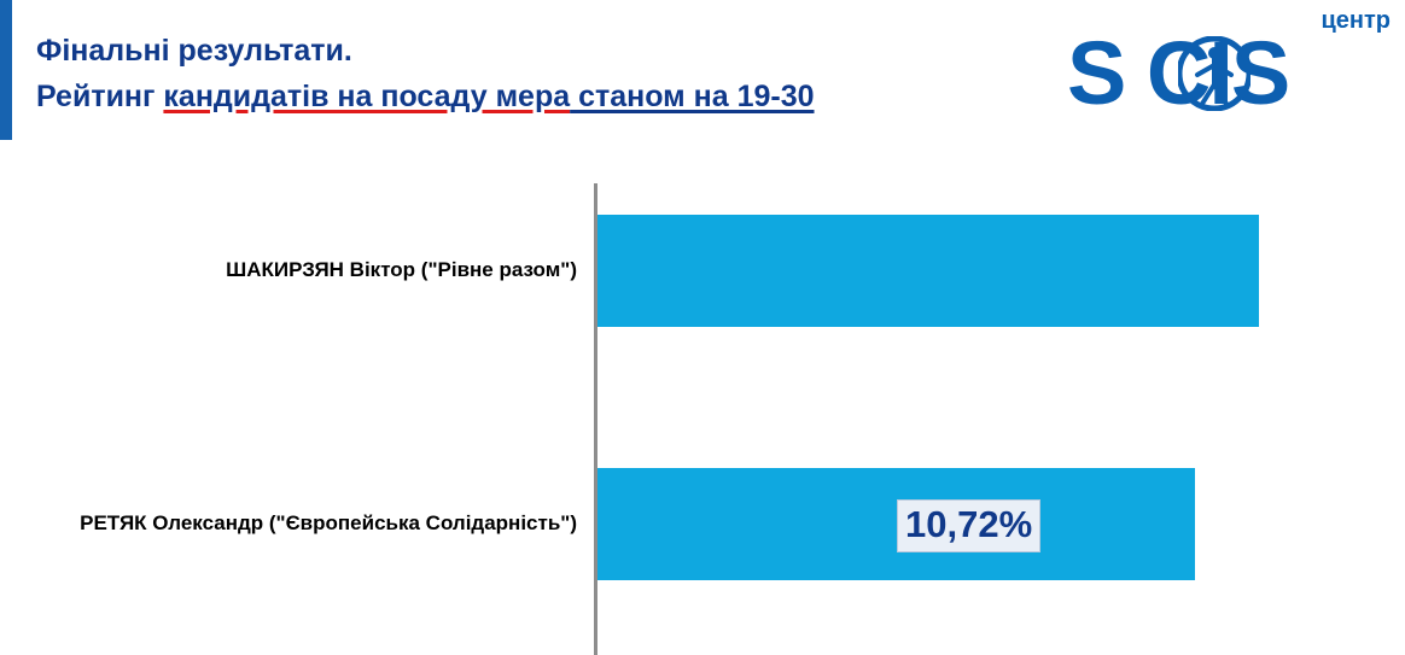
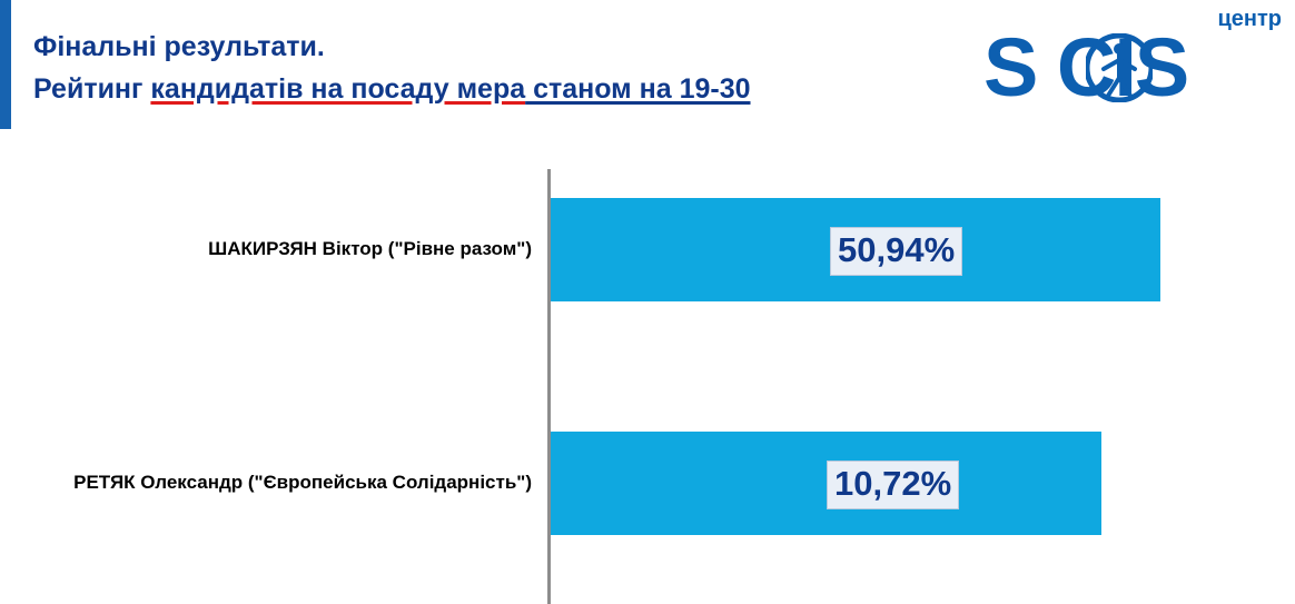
  Фінальні результати.
  Рейтинг кандидатів на посаду мера станом на 19-30
  центр
  SIS
  ШАКИРЗЯН Віктор ("Рівне разом")
+ 50,94%
  РЕТЯК Олександр ("Європейська Солідарність")
  10,72%
